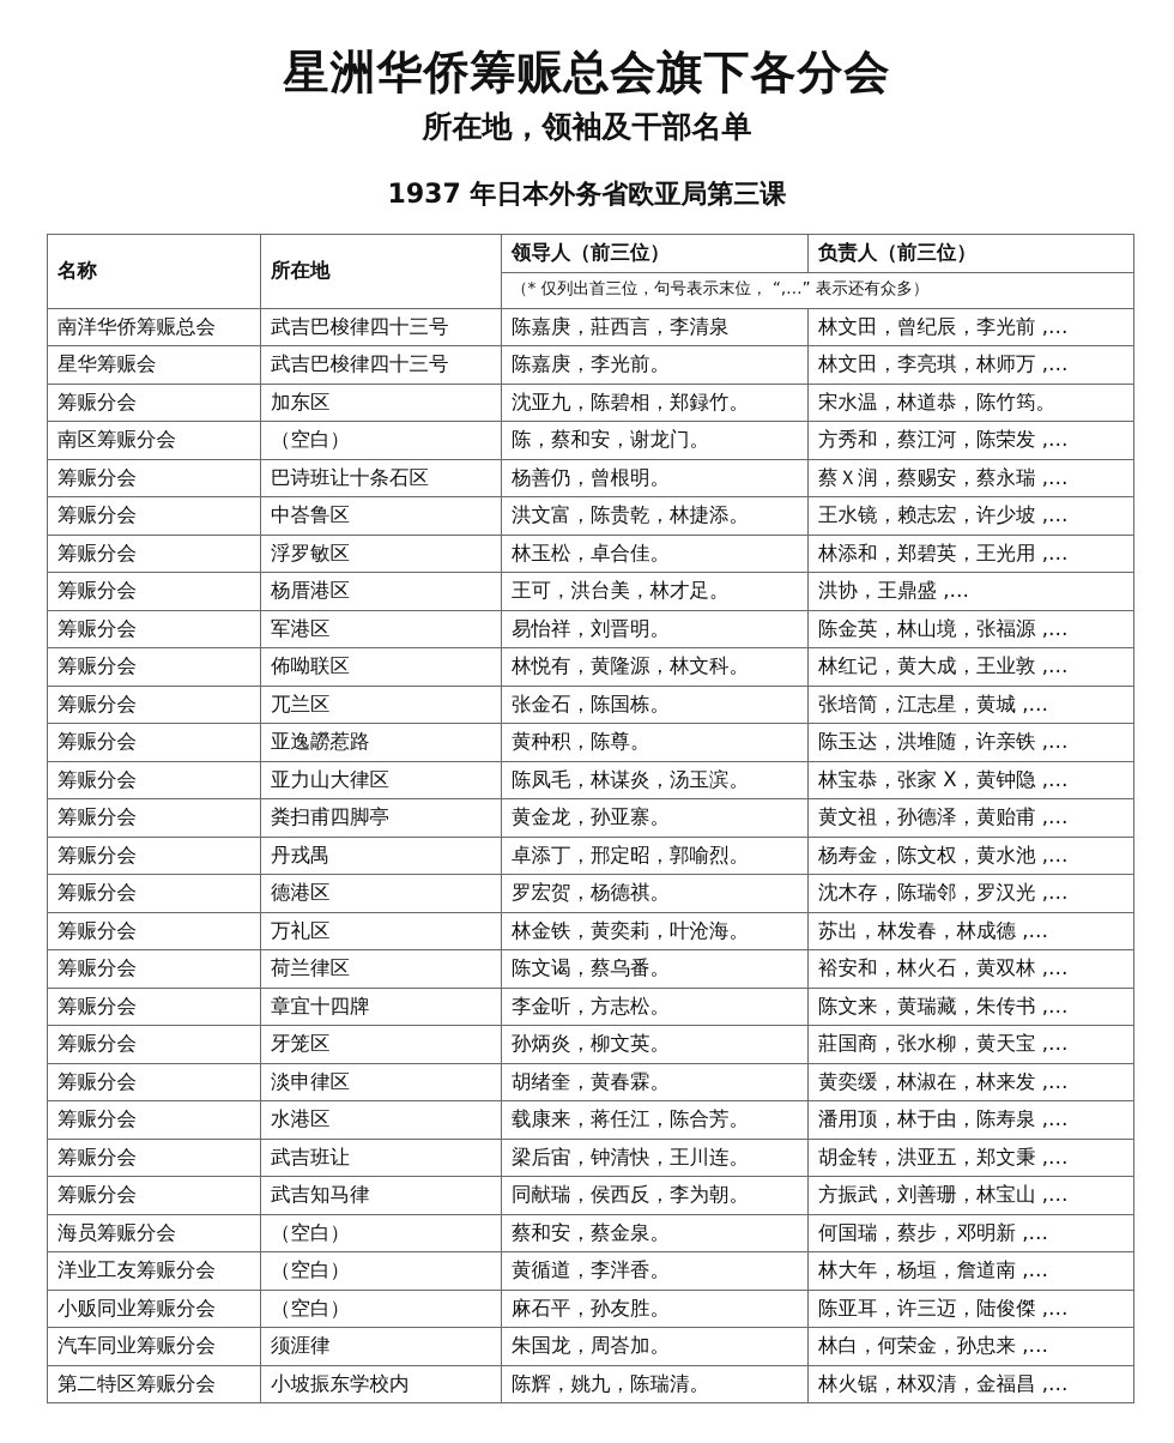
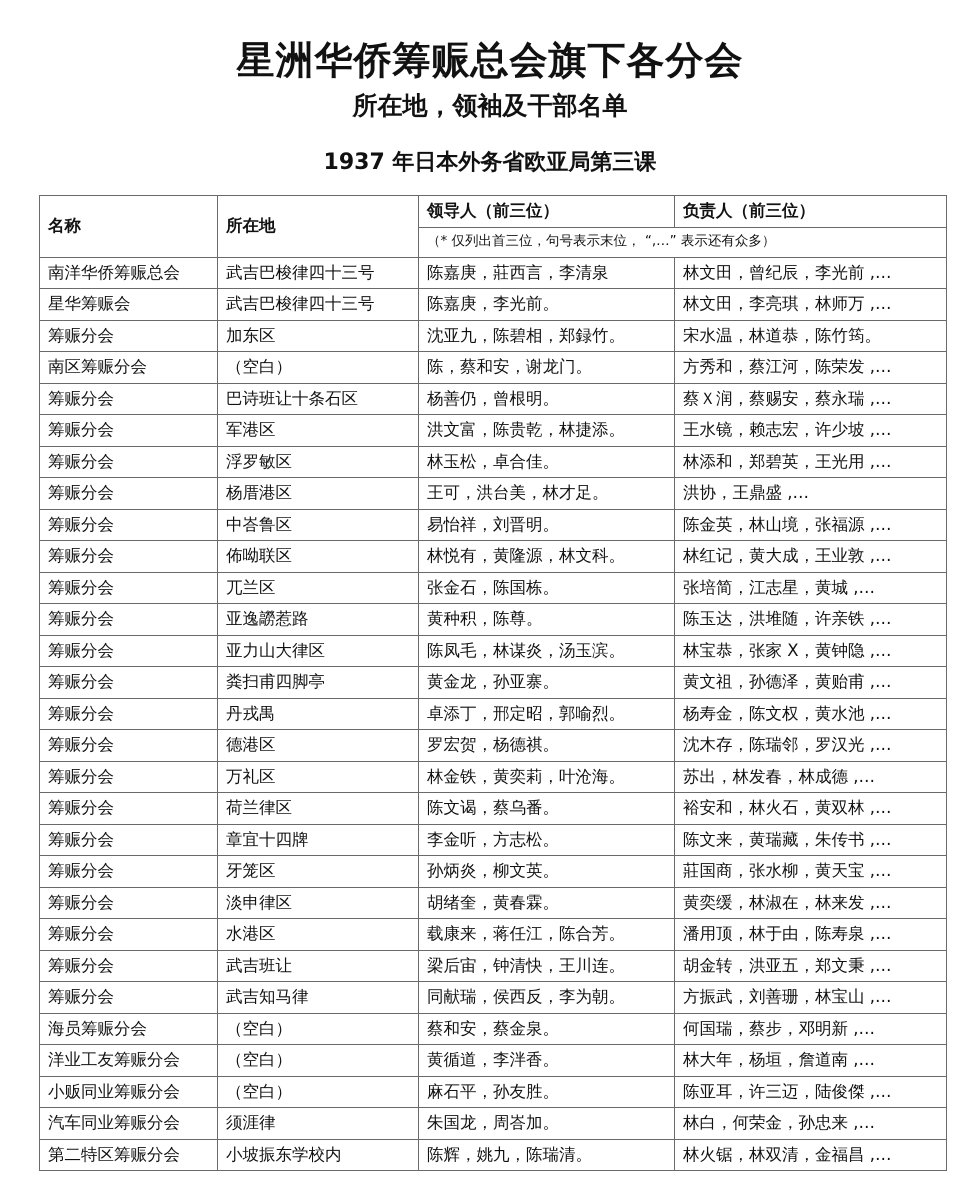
  星洲华侨筹赈总会旗下各分会
  所在地，领袖及干部名单
  1937 年日本外务省欧亚局第三课
  名称	所在地	领导人（前三位）	负责人（前三位）
  （* 仅列出首三位，句号表示末位， “,…” 表示还有众多）
  南洋华侨筹赈总会	武吉巴梭律四十三号	陈嘉庚，莊西言，李清泉	林文田，曾纪辰，李光前 ,…
  星华筹赈会	武吉巴梭律四十三号	陈嘉庚，李光前。	林文田，李亮琪，林师万 ,…
  筹赈分会	加东区	沈亚九，陈碧相，郑録竹。	宋水温，林道恭，陈竹筠。
  南区筹赈分会	（空白）	陈，蔡和安，谢龙门。	方秀和，蔡江河，陈荣发 ,…
  筹赈分会	巴诗班让十条石区	杨善仍，曾根明。	蔡Ｘ润，蔡赐安，蔡永瑞 ,…
- 筹赈分会	中峇鲁区	洪文富，陈贵乾，林捷添。	王水镜，赖志宏，许少坡 ,…
+ 筹赈分会	军港区	洪文富，陈贵乾，林捷添。	王水镜，赖志宏，许少坡 ,…
  筹赈分会	浮罗敏区	林玉松，卓合佳。	林添和，郑碧英，王光用 ,…
  筹赈分会	杨厝港区	王可，洪台美，林才足。	洪协，王鼎盛 ,…
- 筹赈分会	军港区	易怡祥，刘晋明。	陈金英，林山境，张福源 ,…
+ 筹赈分会	中峇鲁区	易怡祥，刘晋明。	陈金英，林山境，张福源 ,…
  筹赈分会	佈呦联区	林悦有，黄隆源，林文科。	林红记，黄大成，王业敦 ,…
  筹赈分会	兀兰区	张金石，陈国栋。	张培简，江志星，黄城 ,…
  筹赈分会	亚逸髝惹路	黄种积，陈尊。	陈玉达，洪堆随，许亲铁 ,…
  筹赈分会	亚力山大律区	陈凤毛，林谋炎，汤玉滨。	林宝恭，张家 X，黄钟隐 ,…
  筹赈分会	粪扫甫四脚亭	黄金龙，孙亚寨。	黄文祖，孙德泽，黄贻甫 ,…
  筹赈分会	丹戎禺	卓添丁，邢定昭，郭喻烈。	杨寿金，陈文权，黄水池 ,…
  筹赈分会	德港区	罗宏贺，杨德祺。	沈木存，陈瑞邻，罗汉光 ,…
  筹赈分会	万礼区	林金铁，黄奕莉，叶沧海。	苏出，林发春，林成德 ,…
  筹赈分会	荷兰律区	陈文谒，蔡乌番。	裕安和，林火石，黄双林 ,…
  筹赈分会	章宜十四牌	李金听，方志松。	陈文来，黄瑞藏，朱传书 ,…
  筹赈分会	牙笼区	孙炳炎，柳文英。	莊国商，张水柳，黄天宝 ,…
  筹赈分会	淡申律区	胡绪奎，黄春霖。	黄奕缓，林淑在，林来发 ,…
  筹赈分会	水港区	载康来，蒋任江，陈合芳。	潘用顶，林于由，陈寿泉 ,…
  筹赈分会	武吉班让	梁后宙，钟清快，王川连。	胡金转，洪亚五，郑文秉 ,…
  筹赈分会	武吉知马律	同献瑞，侯西反，李为朝。	方振武，刘善珊，林宝山 ,…
  海员筹赈分会	（空白）	蔡和安，蔡金泉。	何国瑞，蔡步，邓明新 ,…
  洋业工友筹赈分会	（空白）	黄循道，李泮香。	林大年，杨垣，詹道南 ,…
  小贩同业筹赈分会	（空白）	麻石平，孙友胜。	陈亚耳，许三迈，陆俊傑 ,…
  汽车同业筹赈分会	须涯律	朱国龙，周峇加。	林白，何荣金，孙忠来 ,…
  第二特区筹赈分会	小坡振东学校内	陈辉，姚九，陈瑞清。	林火锯，林双清，金福昌 ,…
